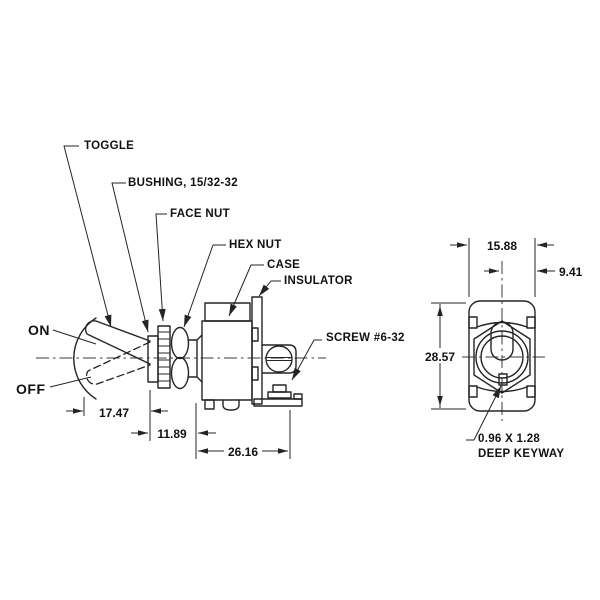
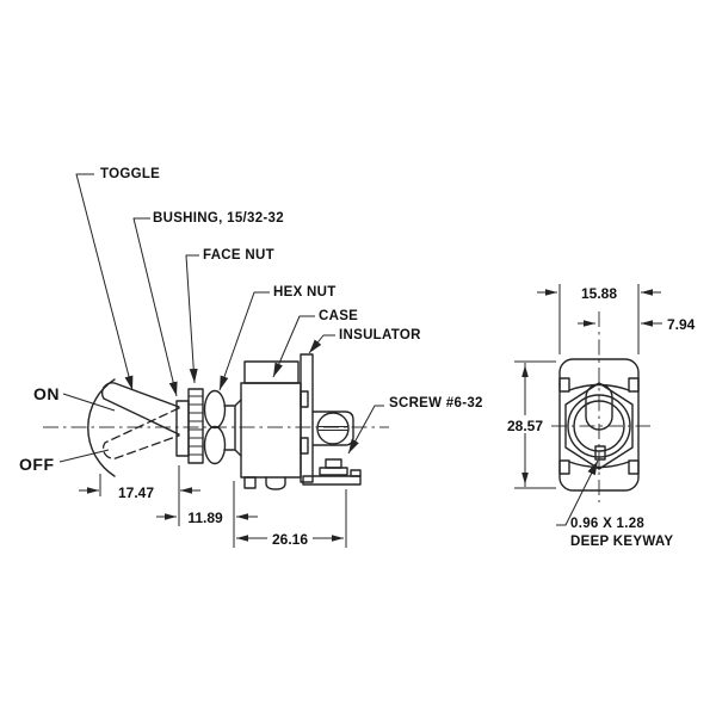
  TOGGLE
  BUSHING, 15/32-32
  FACE NUT
  HEX NUT
  CASE
  INSULATOR
  SCREW #6-32
  ON
  OFF
  17.47
  11.89
  26.16
  15.88
- 9.41
+ 7.94
  28.57
  0.96 X 1.28
  DEEP KEYWAY
